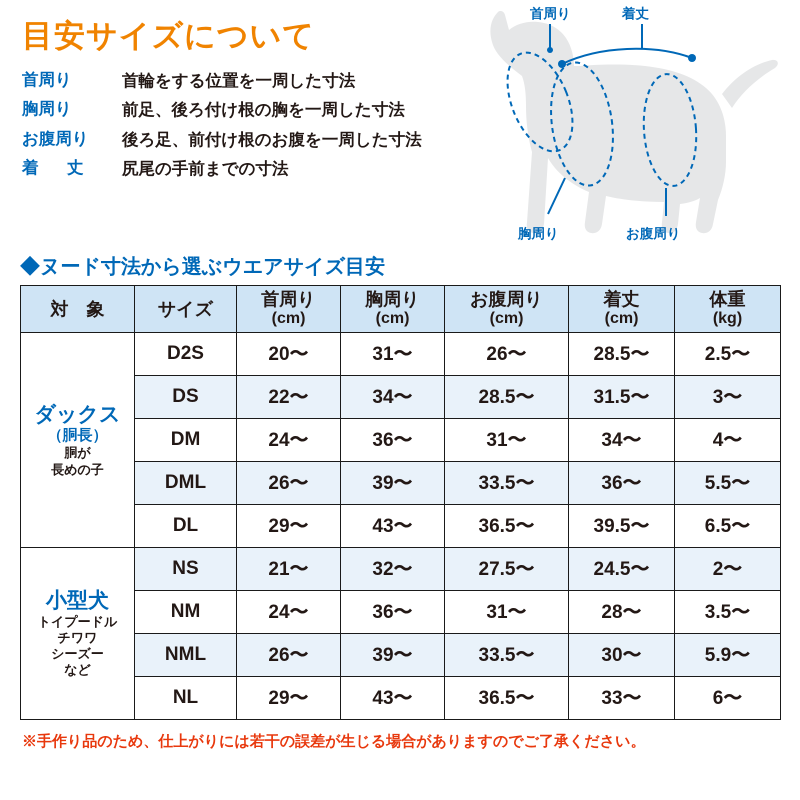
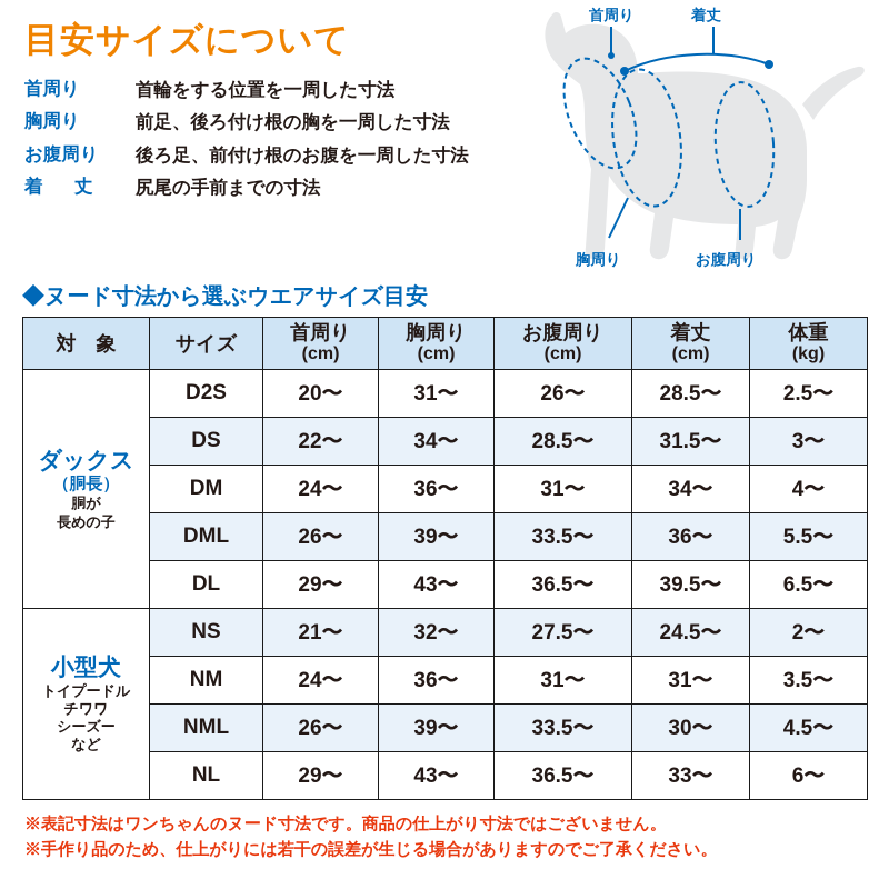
  目安サイズについて
  首周り
  首輪をする位置を一周した寸法
  胸周り
  前足、後ろ付け根の胸を一周した寸法
  お腹周り
  後ろ足、前付け根のお腹を一周した寸法
  着 丈
  尻尾の手前までの寸法
  首周り
  着丈
  胸周り
  お腹周り
  ◆ヌード寸法から選ぶウエアサイズ目安
  対 象	サイズ	首周り (cm)	胸周り (cm)	お腹周り (cm)	着丈 (cm)	体重 (kg)
  ダックス （胴長） 胴が 長めの子	D2S	20〜	31〜	26〜	28.5〜	2.5〜
  DS	22〜	34〜	28.5〜	31.5〜	3〜
  DM	24〜	36〜	31〜	34〜	4〜
  DML	26〜	39〜	33.5〜	36〜	5.5〜
  DL	29〜	43〜	36.5〜	39.5〜	6.5〜
  小型犬 トイプードル チワワ シーズー など	NS	21〜	32〜	27.5〜	24.5〜	2〜
- NM	24〜	36〜	31〜	28〜	3.5〜
+ NM	24〜	36〜	31〜	31〜	3.5〜
- NML	26〜	39〜	33.5〜	30〜	5.9〜
+ NML	26〜	39〜	33.5〜	30〜	4.5〜
  NL	29〜	43〜	36.5〜	33〜	6〜
+ ※表記寸法はワンちゃんのヌード寸法です。商品の仕上がり寸法ではございません。
  ※手作り品のため、仕上がりには若干の誤差が生じる場合がありますのでご了承ください。
